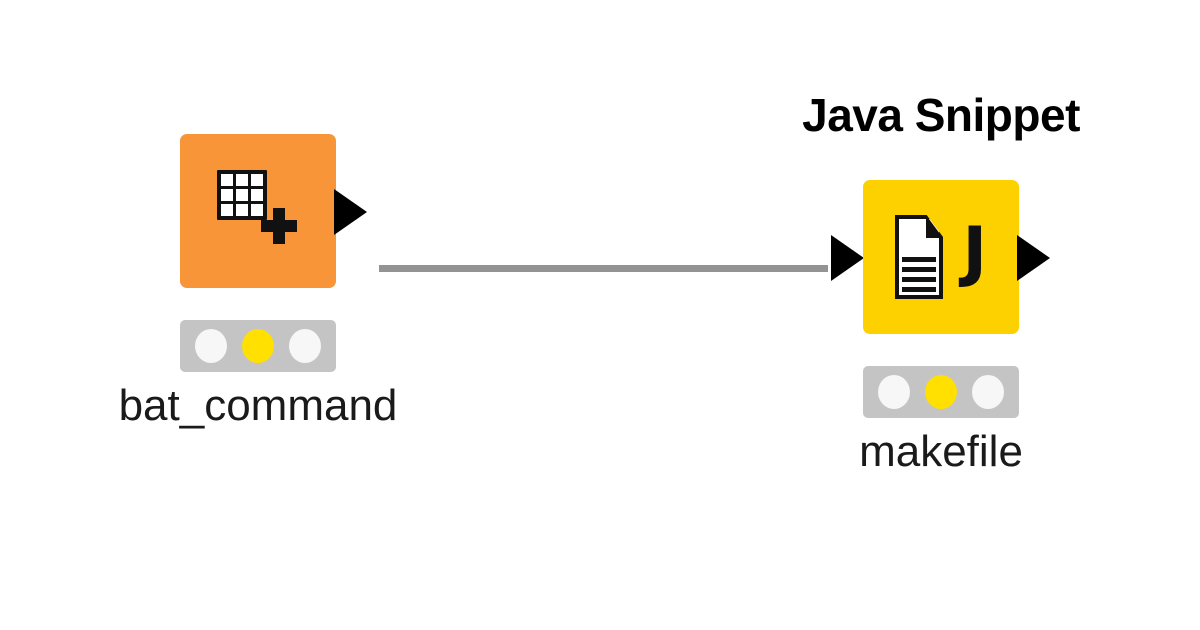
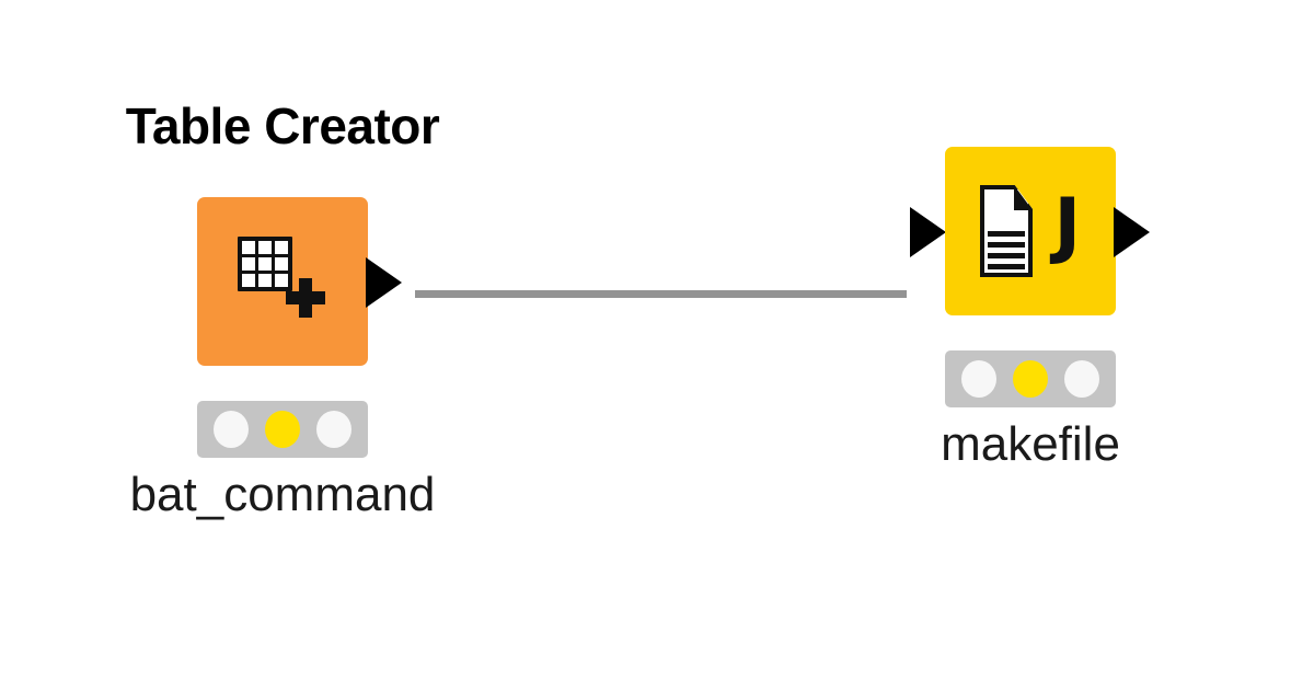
+ Table Creator
  bat_command
- Java Snippet
  J
  makefile
